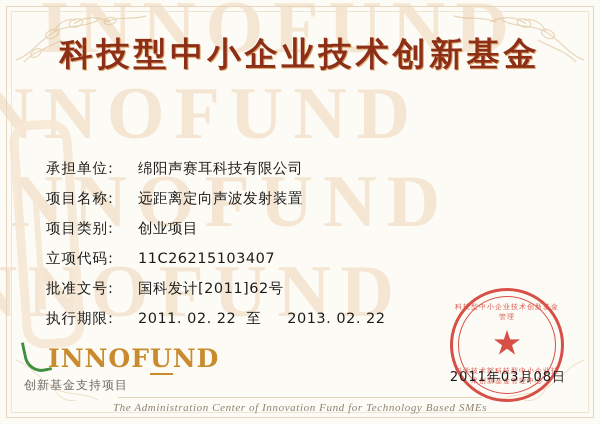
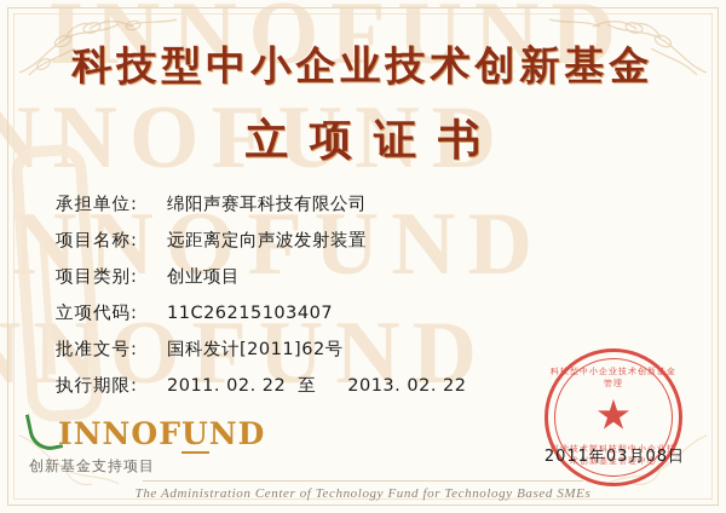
  INNOFUND
  NNOFUND
  NOFUND
  OFUND
  科技型中小企业技术创新基金
+ 立项证书
  承担单位:
  绵阳声赛耳科技有限公司
  项目名称:
  远距离定向声波发射装置
  项目类别:
  创业项目
  立项代码:
  11C26215103407
  批准文号:
  国科发计[2011]62号
  执行期限:
  2011. 02. 22
  至
  2013. 02. 22
  科技型中小企业技术创新基金管理
  ★
  科学技术部科技型中小企业技术创新基金管理中心
  INNOFUND
  创新基金支持项目
  2011年03月08日
- The Administration Center of Innovation Fund for Technology Based SMEs
+ The Administration Center of Technology Fund for Technology Based SMEs
